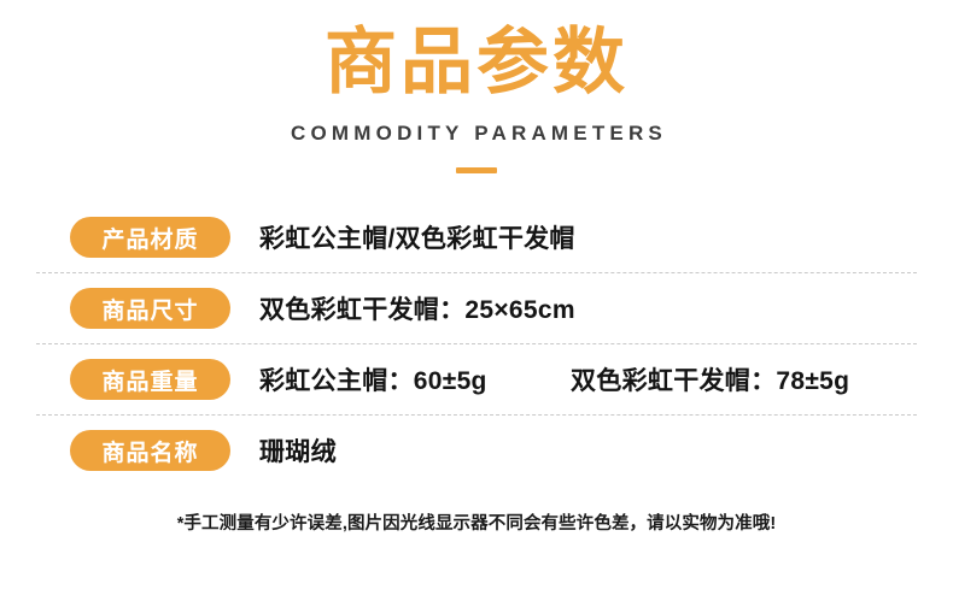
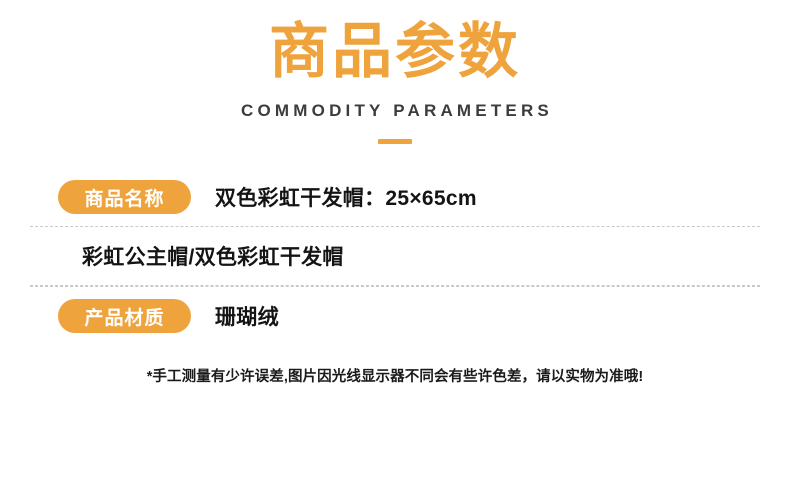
  商品参数
  COMMODITY PARAMETERS
- 产品材质
+ 商品名称
- 彩虹公主帽/双色彩虹干发帽
+ 双色彩虹干发帽：25×65cm
- 商品尺寸
- 双色彩虹干发帽：25×65cm
+ 彩虹公主帽/双色彩虹干发帽
- 商品重量
- 彩虹公主帽：60±5g
- 双色彩虹干发帽：78±5g
- 商品名称
+ 产品材质
  珊瑚绒
  *手工测量有少许误差,图片因光线显示器不同会有些许色差，请以实物为准哦!
